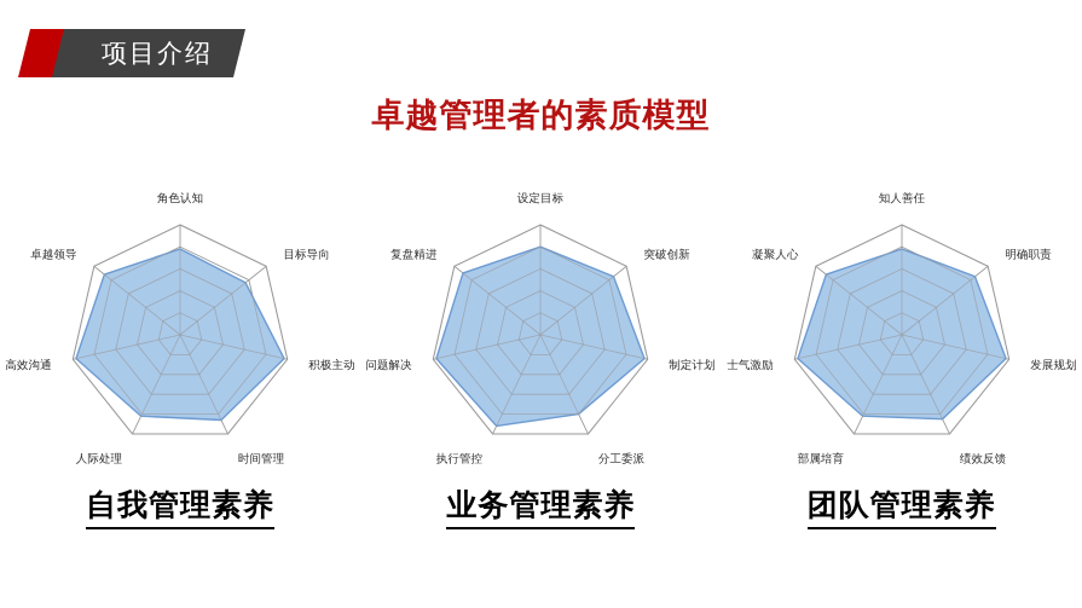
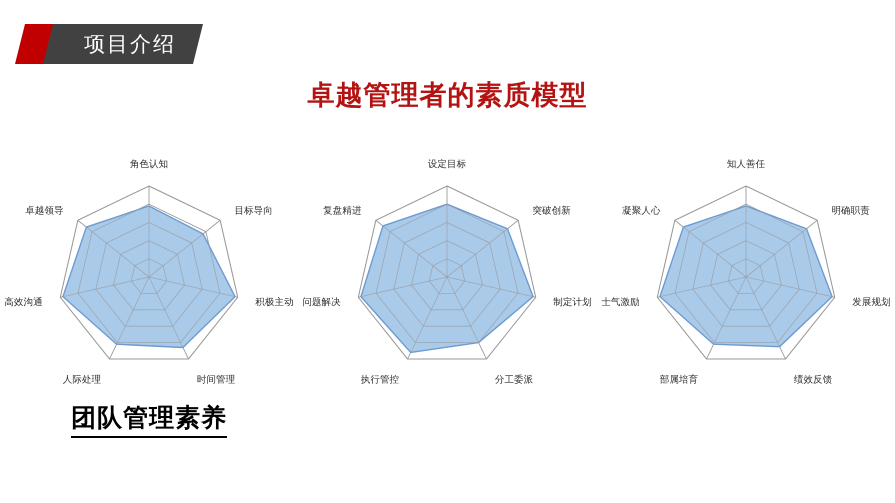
  项目介绍
  卓越管理者的素质模型
  角色认知
  目标导向
  积极主动
  时间管理
  人际处理
  高效沟通
  卓越领导
  设定目标
  突破创新
  制定计划
  分工委派
  执行管控
  问题解决
  复盘精进
  知人善任
  明确职责
  发展规划
  绩效反馈
  部属培育
  士气激励
  凝聚人心
- 自我管理素养
- 业务管理素养
  团队管理素养
